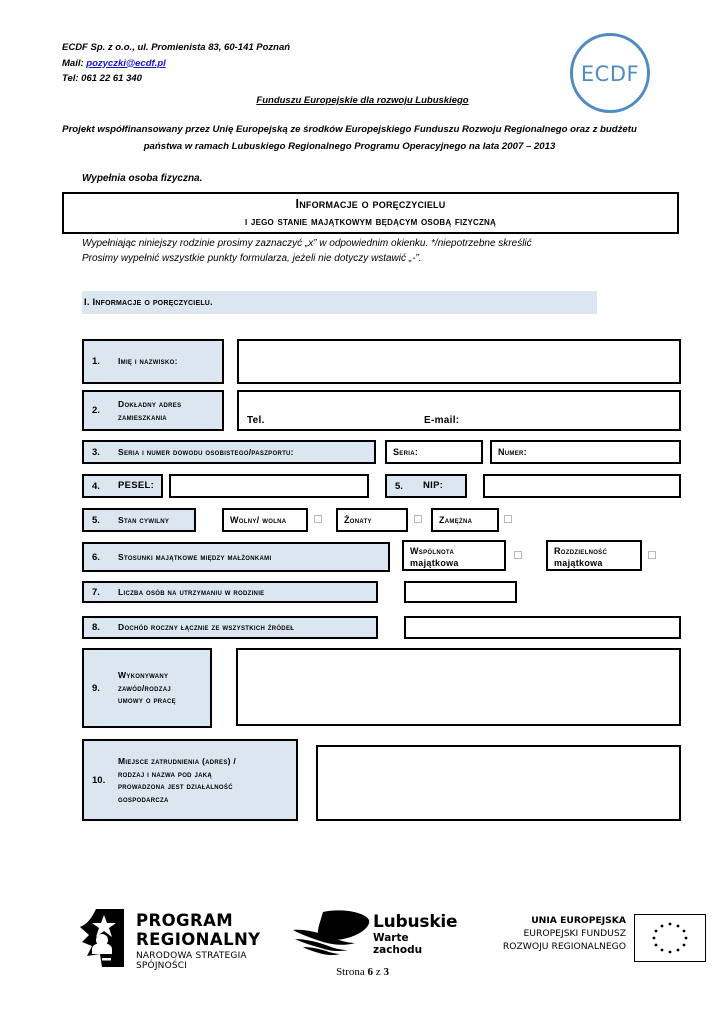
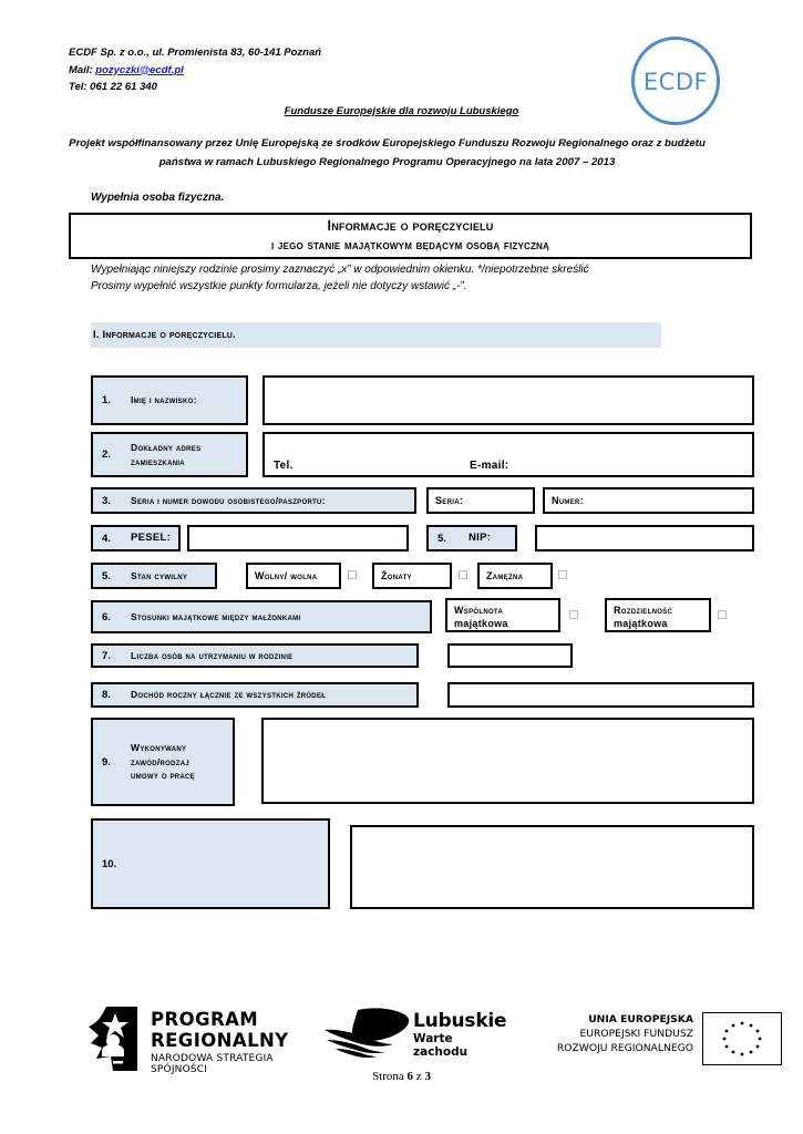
  ECDF Sp. z o.o., ul. Promienista 83, 60-141 Poznań
  Mail: pozyczki@ecdf.pl
  Tel: 061 22 61 340
  ECDF
- Funduszu Europejskie dla rozwoju Lubuskiego
+ Fundusze Europejskie dla rozwoju Lubuskiego
  Projekt współfinansowany przez Unię Europejską ze środków Europejskiego Funduszu Rozwoju Regionalnego oraz z budżetu państwa w ramach Lubuskiego Regionalnego Programu Operacyjnego na lata 2007 – 2013
  Wypełnia osoba fizyczna.
  Informacje o poręczycielu
  i jego stanie majątkowym będącym osobą fizyczną
  Wypełniając niniejszy rodzinie prosimy zaznaczyć „x” w odpowiednim okienku. */niepotrzebne skreślić
  Prosimy wypełnić wszystkie punkty formularza, jeżeli nie dotyczy wstawić „-”.
  I. Informacje o poręczycielu.
  1.
  Imię i nazwisko:
  2.
  Dokładny adres
  zamieszkania
  Tel.
  E-mail:
  3.
  Seria i numer dowodu osobistego/paszportu:
  Seria:
  Numer:
  4.
  PESEL:
  5.
  NIP:
  5.
  Stan cywilny
  Wolny/ wolna
  Żonaty
  Zamężna
  6.
  Stosunki majątkowe między małżonkami
  Wspólnota
  majątkowa
  Rozdzielność
  majątkowa
  7.
  Liczba osób na utrzymaniu w rodzinie
  8.
  Dochód roczny łącznie ze wszystkich źródeł
  9.
  Wykonywany
  zawód/rodzaj
  umowy o pracę
  10.
- Miejsce zatrudnienia (adres) /
- rodzaj i nazwa pod jaką
- prowadzona jest działalność
- gospodarcza
  PROGRAM
  REGIONALNY
  NARODOWA STRATEGIA SPÓJNOŚCI
  Lubuskie
  Warte zachodu
  UNIA EUROPEJSKA
  EUROPEJSKI FUNDUSZ
  ROZWOJU REGIONALNEGO
  Strona 6 z 3
